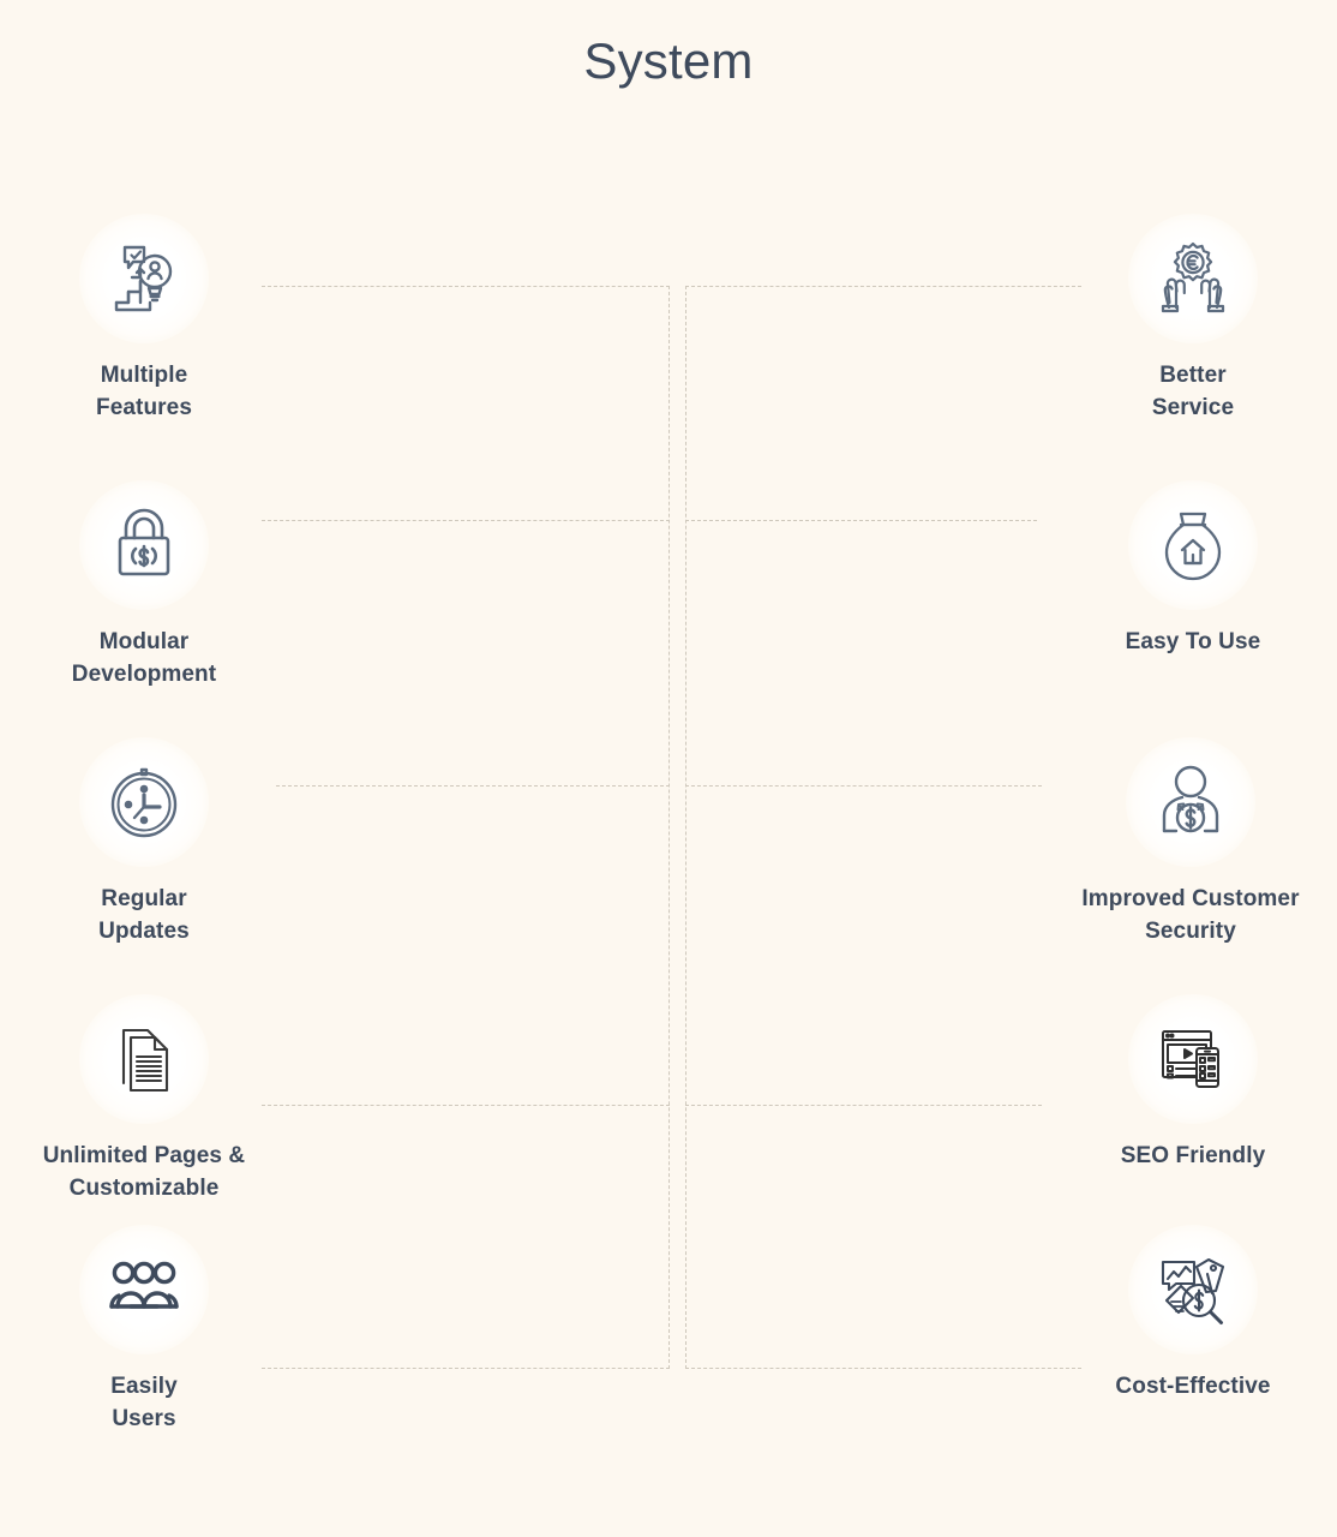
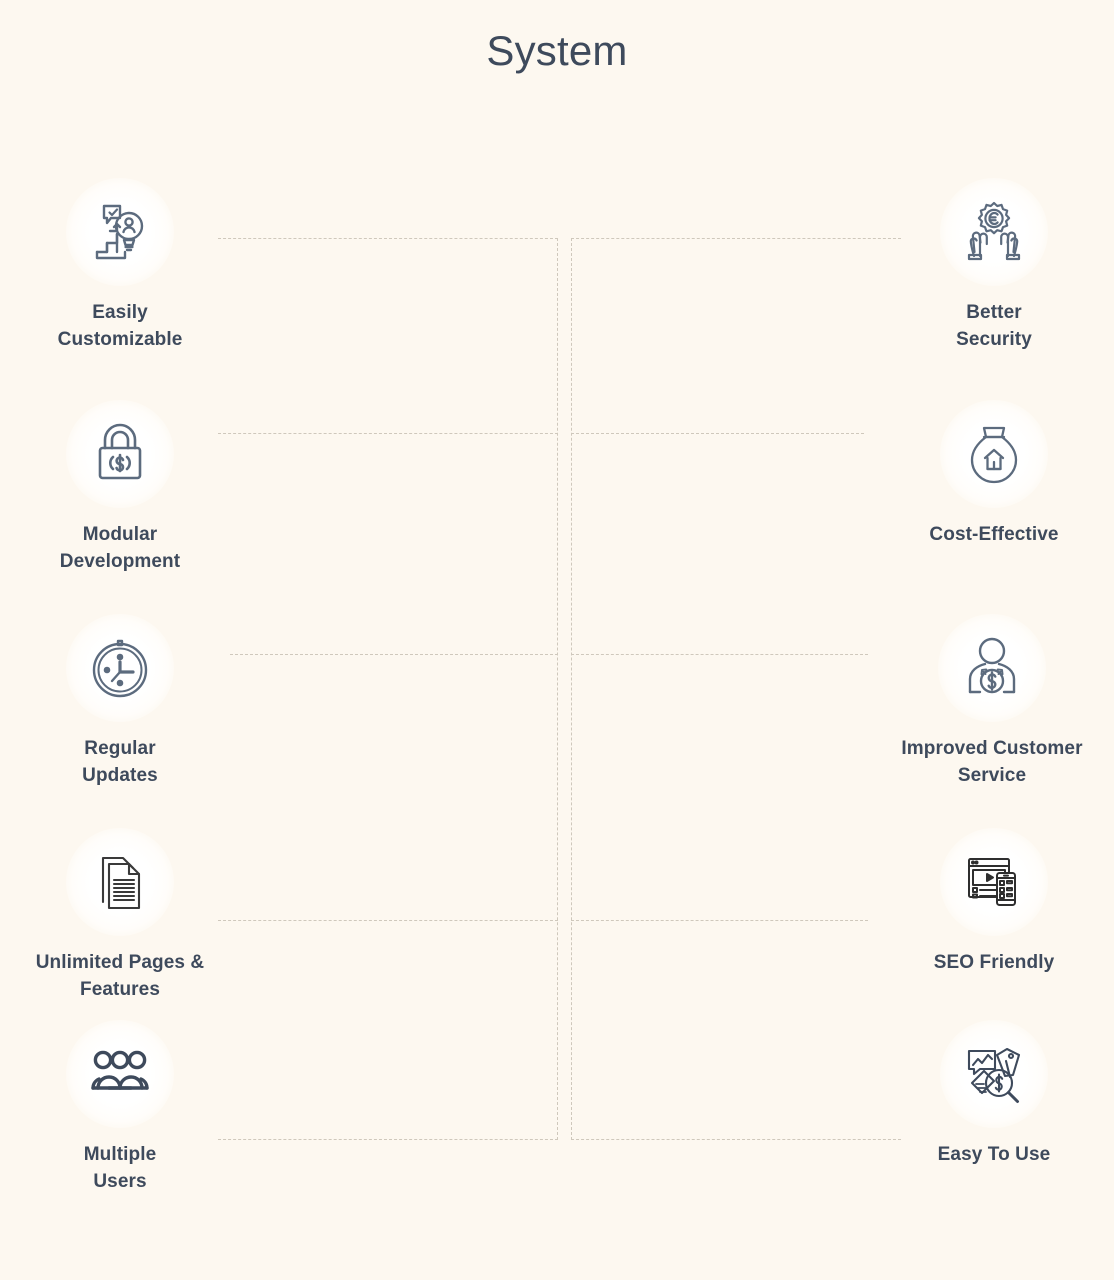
  System
- Multiple
+ Easily
- Features
+ Customizable
  Modular
  Development
  Regular
  Updates
  Unlimited Pages &
- Customizable
+ Features
- Easily
+ Multiple
  Users
  Better
- Service
+ Security
- Easy To Use
+ Cost-Effective
  Improved Customer
- Security
+ Service
  SEO Friendly
- Cost-Effective
+ Easy To Use
